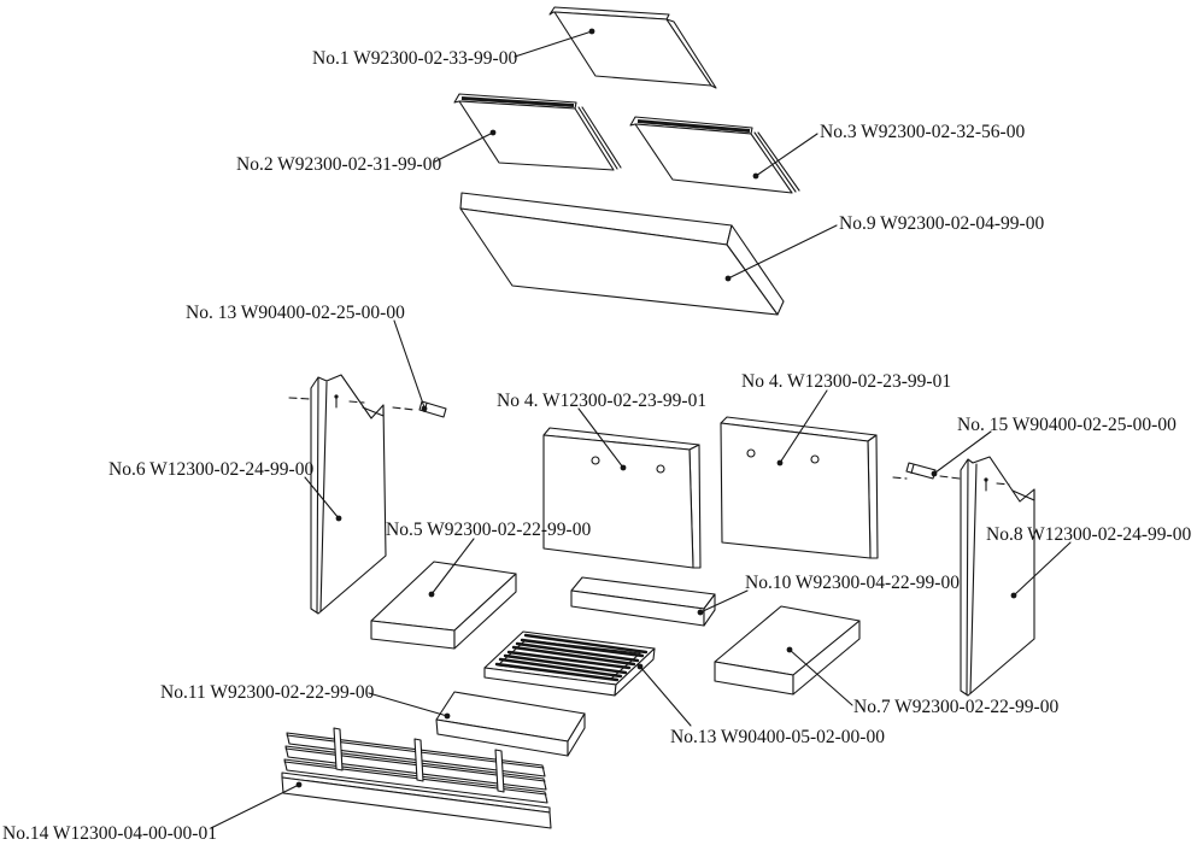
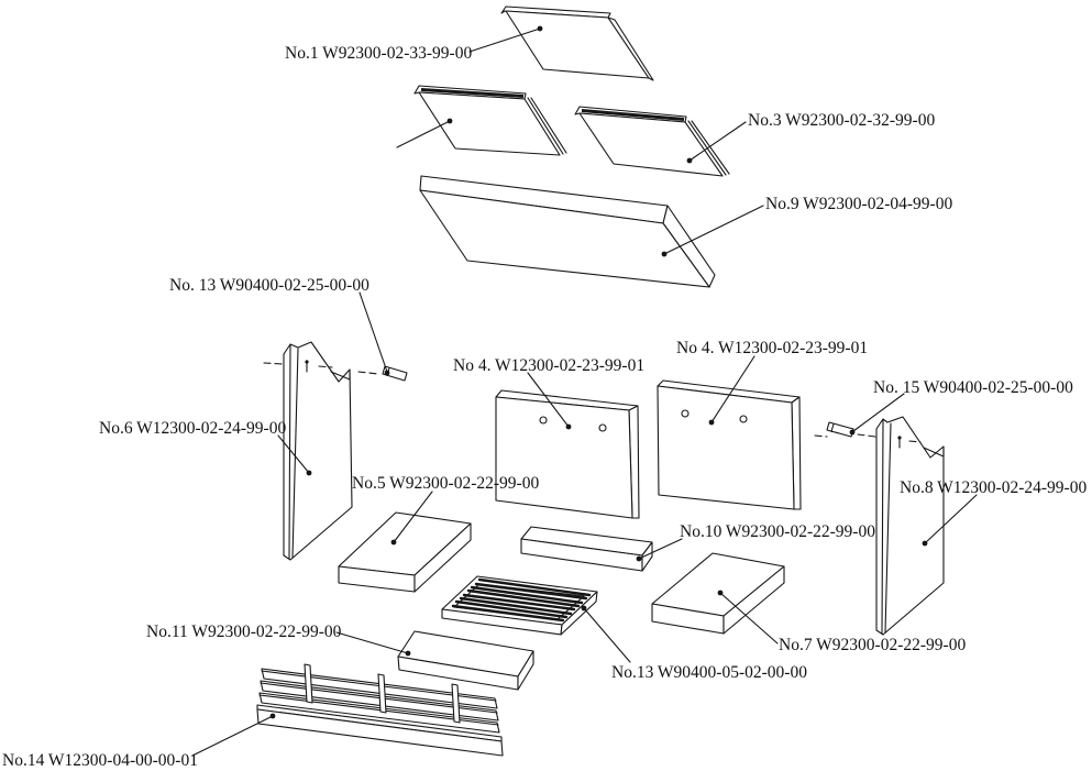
  No.1 W92300-02-33-99-00
- No.2 W92300-02-31-99-00
- No.3 W92300-02-32-56-00
+ No.3 W92300-02-32-99-00
  No.9 W92300-02-04-99-00
  No. 13 W90400-02-25-00-00
  No 4. W12300-02-23-99-01
  No 4. W12300-02-23-99-01
  No. 15 W90400-02-25-00-00
  No.6 W12300-02-24-99-00
  No.5 W92300-02-22-99-00
  No.8 W12300-02-24-99-00
- No.10 W92300-04-22-99-00
+ No.10 W92300-02-22-99-00
  No.7 W92300-02-22-99-00
  No.11 W92300-02-22-99-00
  No.13 W90400-05-02-00-00
  No.14 W12300-04-00-00-01
